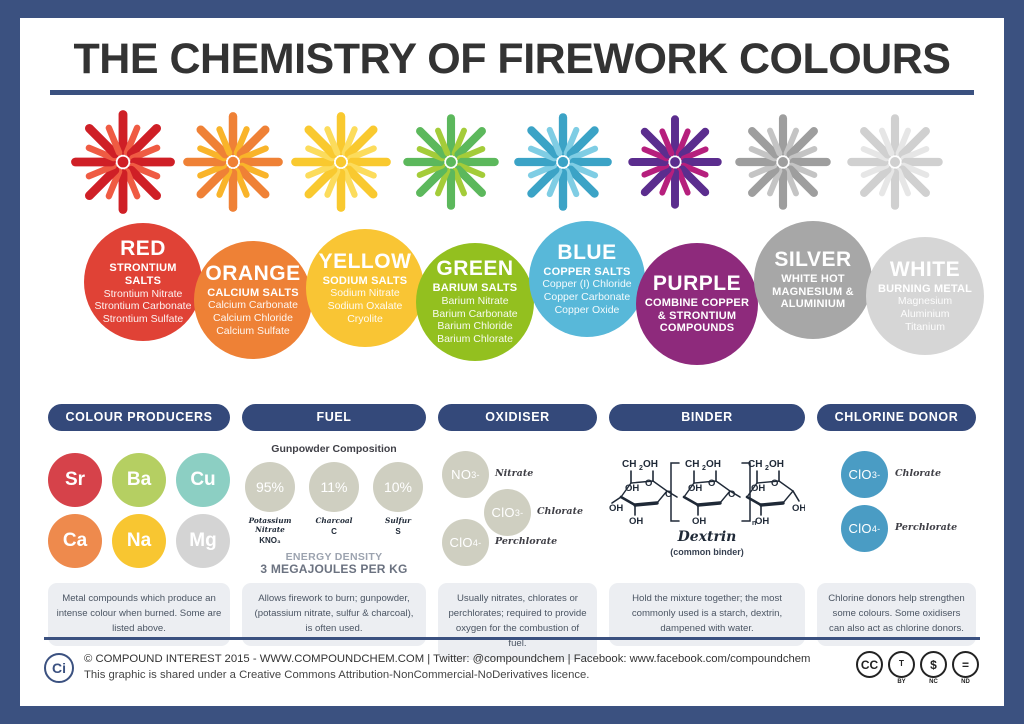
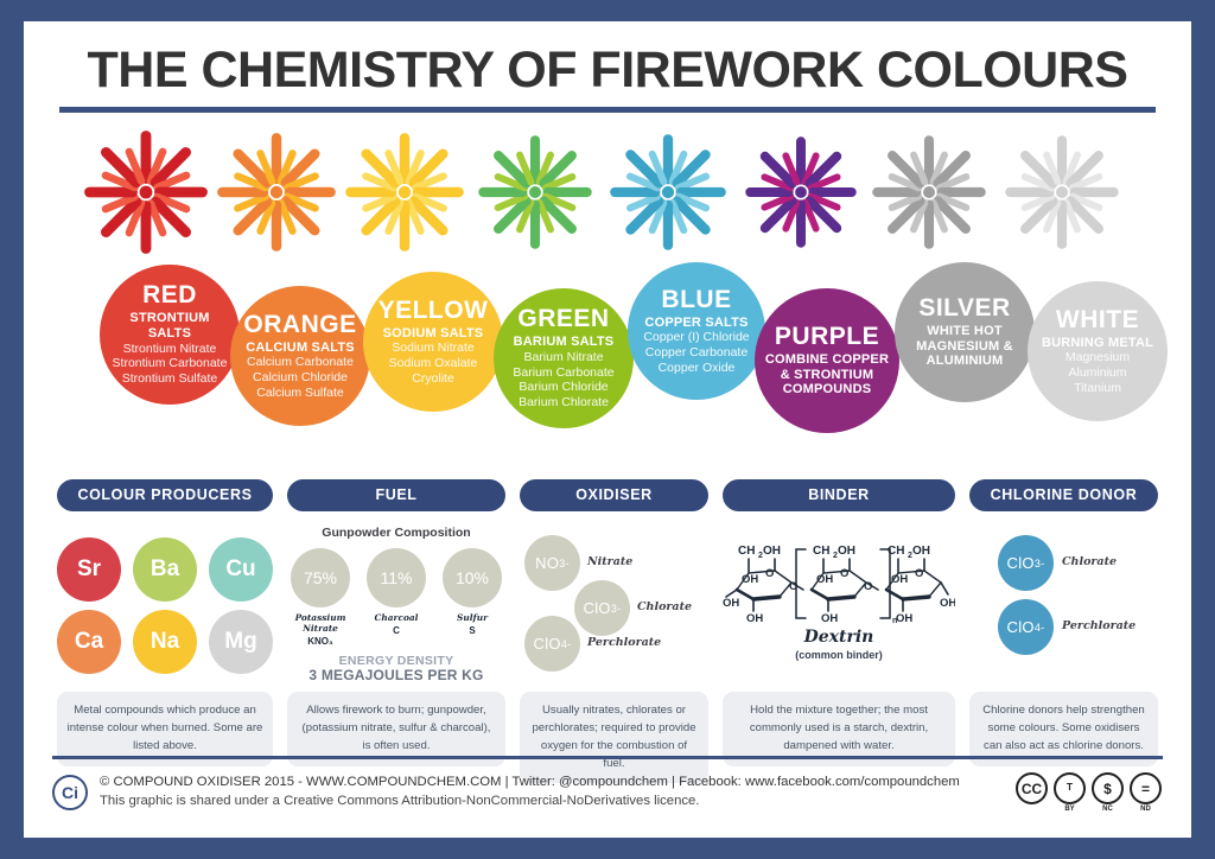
  THE CHEMISTRY OF FIREWORK COLOURS
  RED
  STRONTIUM SALTS
  Strontium Nitrate
  Strontium Carbonate
  Strontium Sulfate
  ORANGE
  CALCIUM SALTS
  Calcium Carbonate
  Calcium Chloride
  Calcium Sulfate
  YELLOW
  SODIUM SALTS
  Sodium Nitrate
  Sodium Oxalate
  Cryolite
  GREEN
  BARIUM SALTS
  Barium Nitrate
  Barium Carbonate
  Barium Chloride
  Barium Chlorate
  BLUE
  COPPER SALTS
  Copper (I) Chloride
  Copper Carbonate
  Copper Oxide
  PURPLE
  COMBINE COPPER & STRONTIUM COMPOUNDS
  SILVER
  WHITE HOT MAGNESIUM & ALUMINIUM
  WHITE
  BURNING METAL
  Magnesium
  Aluminium
  Titanium
  COLOUR PRODUCERS
  Sr
  Ba
  Cu
  Ca
  Na
  Mg
  Metal compounds which produce an intense colour when burned. Some are listed above.
  FUEL
  Gunpowder Composition
- 95%
+ 75%
  Potassium Nitrate
  KNO₃
  11%
  Charcoal
  C
  10%
  Sulfur
  S
  ENERGY DENSITY
  3 MEGAJOULES PER KG
  Allows firework to burn; gunpowder, (potassium nitrate, sulfur & charcoal), is often used.
  OXIDISER
  NO
  3
  -
  Nitrate
  ClO
  3
  -
  Chlorate
  ClO
  4
  -
  Perchlorate
  Usually nitrates, chlorates or perchlorates; required to provide oxygen for the combustion of fuel.
  BINDER
  CH
  OH
  CH
  OH
  CH
  OH
  O
  O
  O
  OH
  OH
  OH
  OH
  OH
  OH
  OH
  O
  O
  OH
  Dextrin
  (common binder)
  Hold the mixture together; the most commonly used is a starch, dextrin, dampened with water.
  CHLORINE DONOR
  ClO
  3
  -
  Chlorate
  ClO
  4
  -
  Perchlorate
  Chlorine donors help strengthen some colours. Some oxidisers can also act as chlorine donors.
  Ci
- © COMPOUND INTEREST 2015 - WWW.COMPOUNDCHEM.COM | Twitter: @compoundchem | Facebook: www.facebook.com/compoundchem
+ © COMPOUND OXIDISER 2015 - WWW.COMPOUNDCHEM.COM | Twitter: @compoundchem | Facebook: www.facebook.com/compoundchem
  This graphic is shared under a Creative Commons Attribution-NonCommercial-NoDerivatives licence.
  CC
  ᵀ
  $
  =
